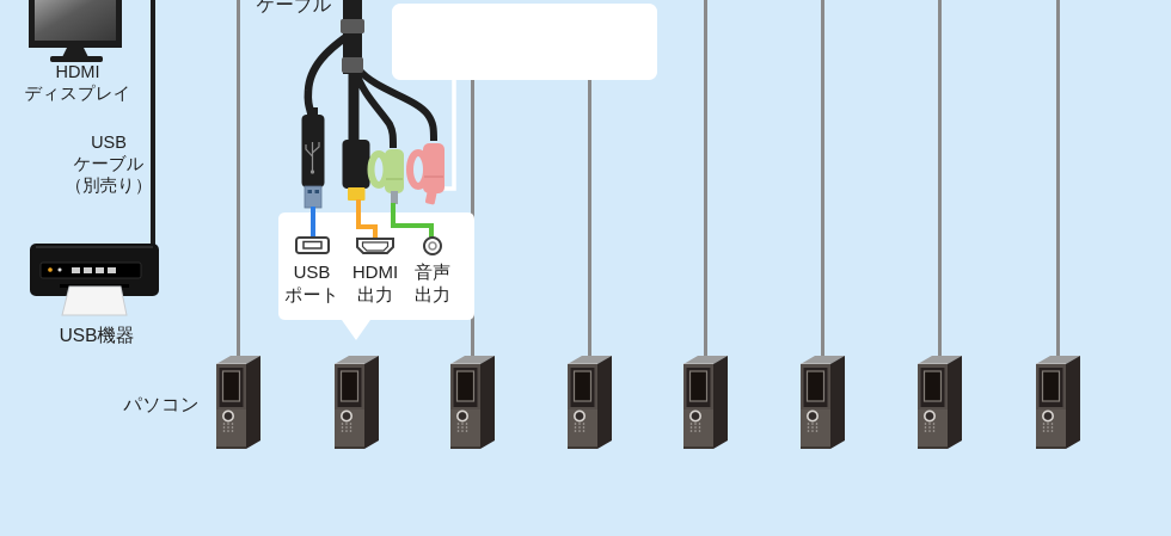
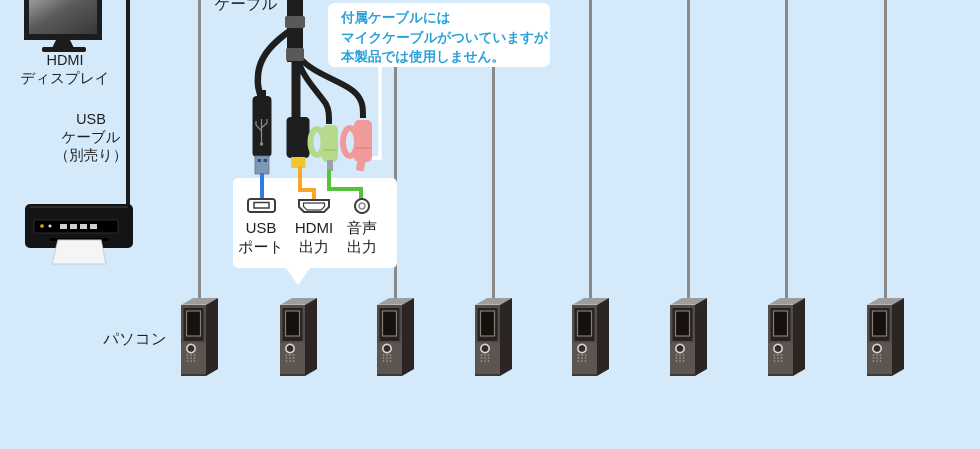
  ケーブル
+ 付属ケーブルには
+ マイクケーブルがついていますが
+ 本製品では使用しません。
  HDMI
  ディスプレイ
  USB
  ケーブル
  （別売り）
- USB機器
  パソコン
  USB
  ポート
  HDMI
  出力
  音声
  出力
